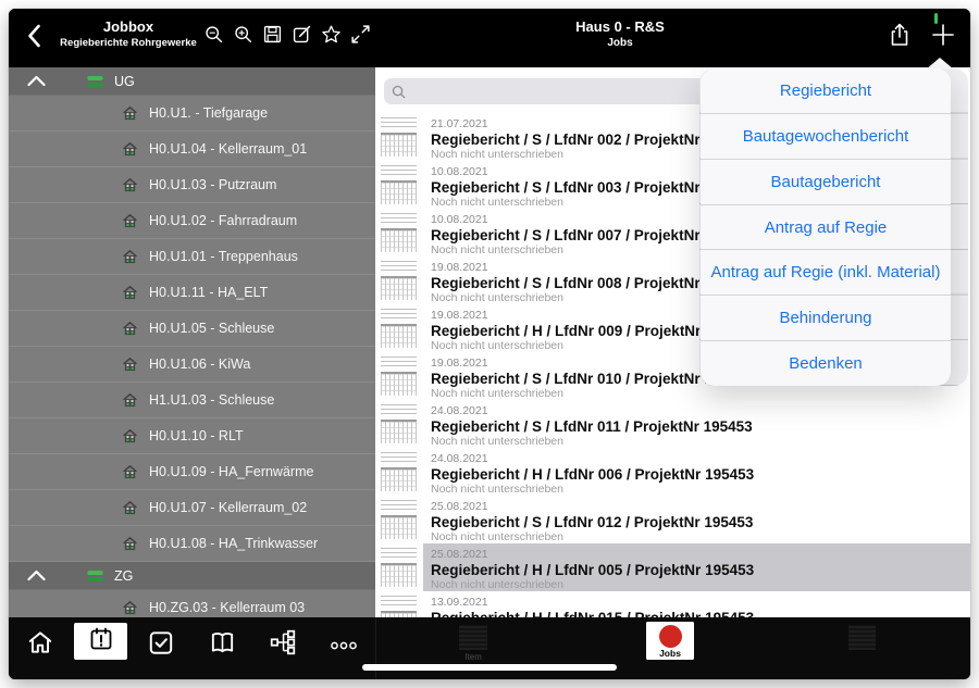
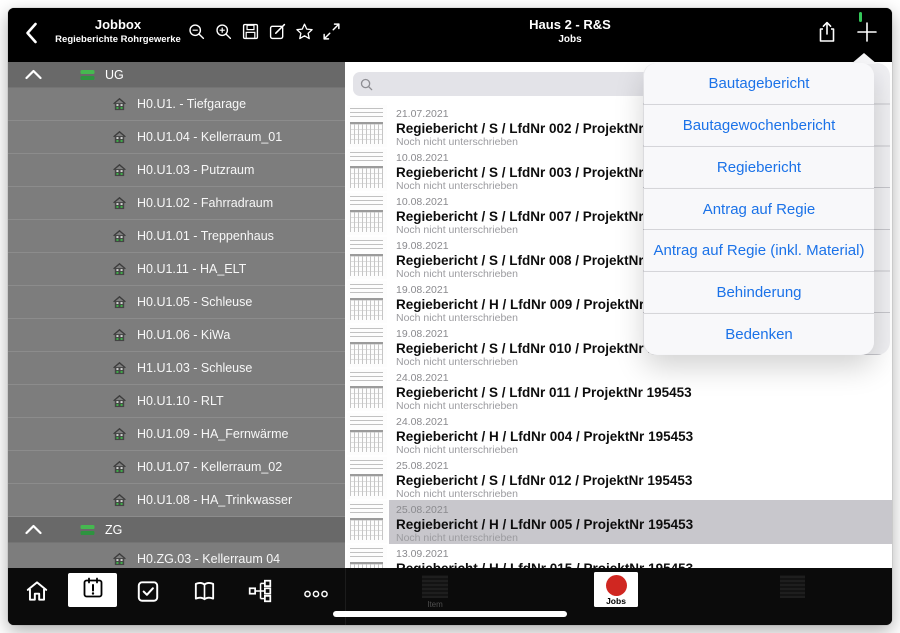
  Jobbox
  Regieberichte Rohrgewerke
- Haus 0 - R&S
+ Haus 2 - R&S
  Jobs
  UG
  H0.U1. - Tiefgarage
  H0.U1.04 - Kellerraum_01
  H0.U1.03 - Putzraum
  H0.U1.02 - Fahrradraum
  H0.U1.01 - Treppenhaus
  H0.U1.11 - HA_ELT
  H0.U1.05 - Schleuse
  H0.U1.06 - KiWa
  H1.U1.03 - Schleuse
  H0.U1.10 - RLT
  H0.U1.09 - HA_Fernwärme
  H0.U1.07 - Kellerraum_02
  H0.U1.08 - HA_Trinkwasser
  ZG
- H0.ZG.03 - Kellerraum 03
+ H0.ZG.03 - Kellerraum 04
  21.07.2021
  Regiebericht / S / LfdNr 002 / ProjektNr
  Noch nicht unterschrieben
  10.08.2021
  Regiebericht / S / LfdNr 003 / ProjektNr
  Noch nicht unterschrieben
  10.08.2021
  Regiebericht / S / LfdNr 007 / ProjektNr
  Noch nicht unterschrieben
  19.08.2021
  Regiebericht / S / LfdNr 008 / ProjektNr
  Noch nicht unterschrieben
  19.08.2021
  Regiebericht / H / LfdNr 009 / ProjektNr
  Noch nicht unterschrieben
  19.08.2021
  Regiebericht / S / LfdNr 010 / ProjektNr
  Noch nicht unterschrieben
  24.08.2021
  Regiebericht / S / LfdNr 011 / ProjektNr 195453
  Noch nicht unterschrieben
  24.08.2021
- Regiebericht / H / LfdNr 006 / ProjektNr 195453
+ Regiebericht / H / LfdNr 004 / ProjektNr 195453
  Noch nicht unterschrieben
  25.08.2021
  Regiebericht / S / LfdNr 012 / ProjektNr 195453
  Noch nicht unterschrieben
  25.08.2021
  Regiebericht / H / LfdNr 005 / ProjektNr 195453
  Noch nicht unterschrieben
  13.09.2021
- Regiebericht
+ Bautagebericht
  Bautagewochenbericht
- Bautagebericht
+ Regiebericht
  Antrag auf Regie
  Antrag auf Regie (inkl. Material)
  Behinderung
  Bedenken
  Item
  Jobs
